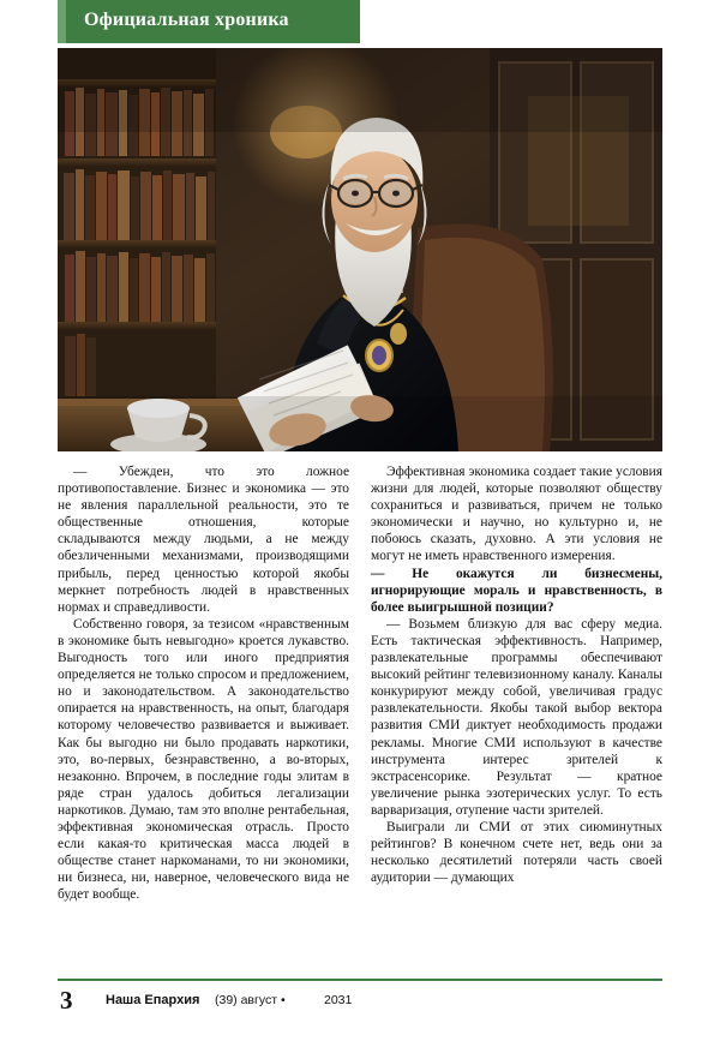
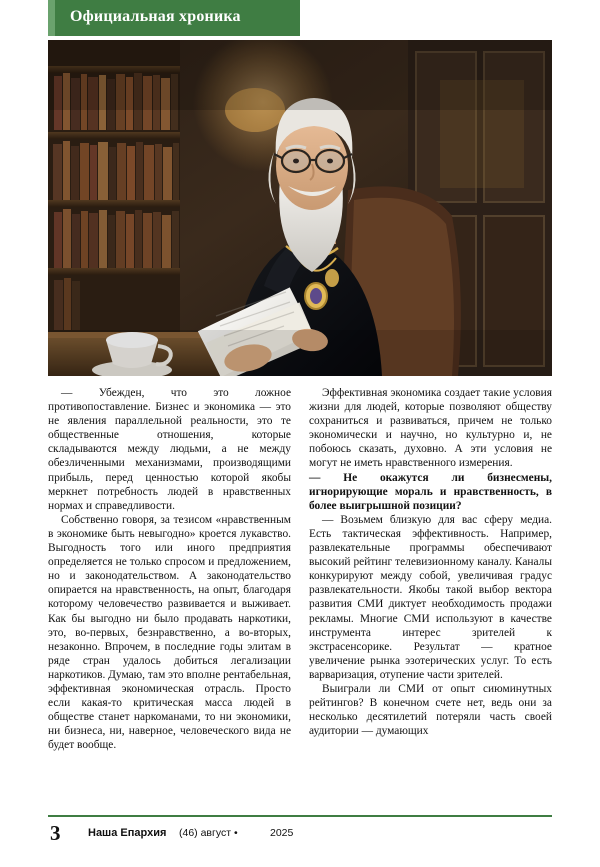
  Официальная хроника
  — Убежден, что это ложное противопоставление. Бизнес и экономика — это не явления параллельной реальности, это те общественные отношения, которые складываются между людьми, а не между обезличенными механизмами, производящими прибыль, перед ценностью которой якобы меркнет потребность людей в нравственных нормах и справедливости.
  Собственно говоря, за тезисом «нравственным в экономике быть невыгодно» кроется лукавство. Выгодность того или иного предприятия определяется не только спросом и предложением, но и законодательством. А законодательство опирается на нравственность, на опыт, благодаря которому человечество развивается и выживает. Как бы выгодно ни было продавать наркотики, это, во-первых, безнравственно, а во-вторых, незаконно. Впрочем, в последние годы элитам в ряде стран удалось добиться легализации наркотиков. Думаю, там это вполне рентабельная, эффективная экономическая отрасль. Просто если какая-то критическая масса людей в обществе станет наркоманами, то ни экономики, ни бизнеса, ни, наверное, человеческого вида не будет вообще.
  Эффективная экономика создает такие условия жизни для людей, которые позволяют обществу сохраниться и развиваться, причем не только экономически и научно, но культурно и, не побоюсь сказать, духовно. А эти условия не могут не иметь нравственного измерения.
  — Не окажутся ли бизнесмены, игнорирующие мораль и нравственность, в более выигрышной позиции?
  — Возьмем близкую для вас сферу медиа. Есть тактическая эффективность. Например, развлекательные программы обеспечивают высокий рейтинг телевизионному каналу. Каналы конкурируют между собой, увеличивая градус развлекательности. Якобы такой выбор вектора развития СМИ диктует необходимость продажи рекламы. Многие СМИ используют в качестве инструмента интерес зрителей к экстрасенсорике. Результат — кратное увеличение рынка эзотерических услуг. То есть варваризация, отупение части зрителей.
- Выиграли ли СМИ от этих сиюминутных рейтингов? В конечном счете нет, ведь они за несколько десятилетий потеряли часть своей аудитории — думающих
+ Выиграли ли СМИ от опыт сиюминутных рейтингов? В конечном счете нет, ведь они за несколько десятилетий потеряли часть своей аудитории — думающих
  3
  Наша Епархия
- (39) август •
+ (46) август •
- 2031
+ 2025
